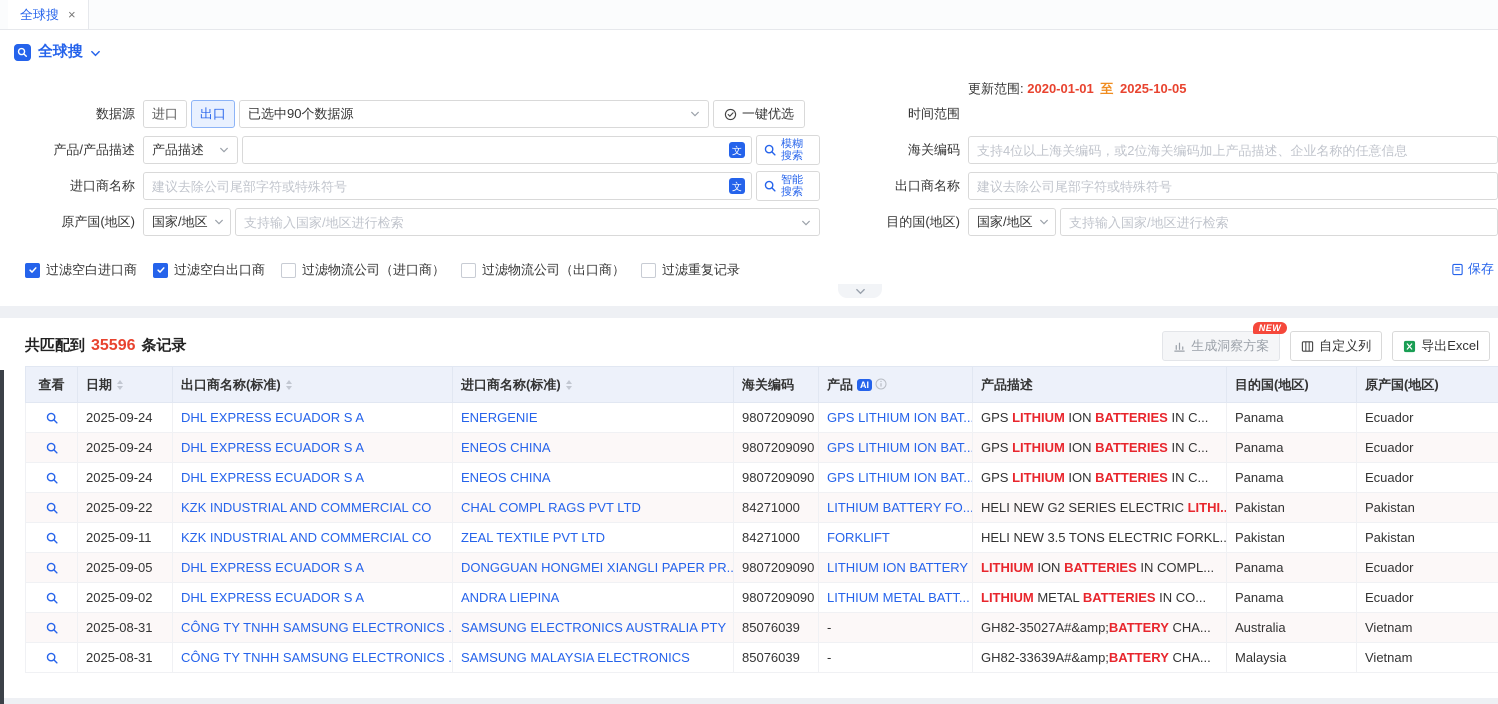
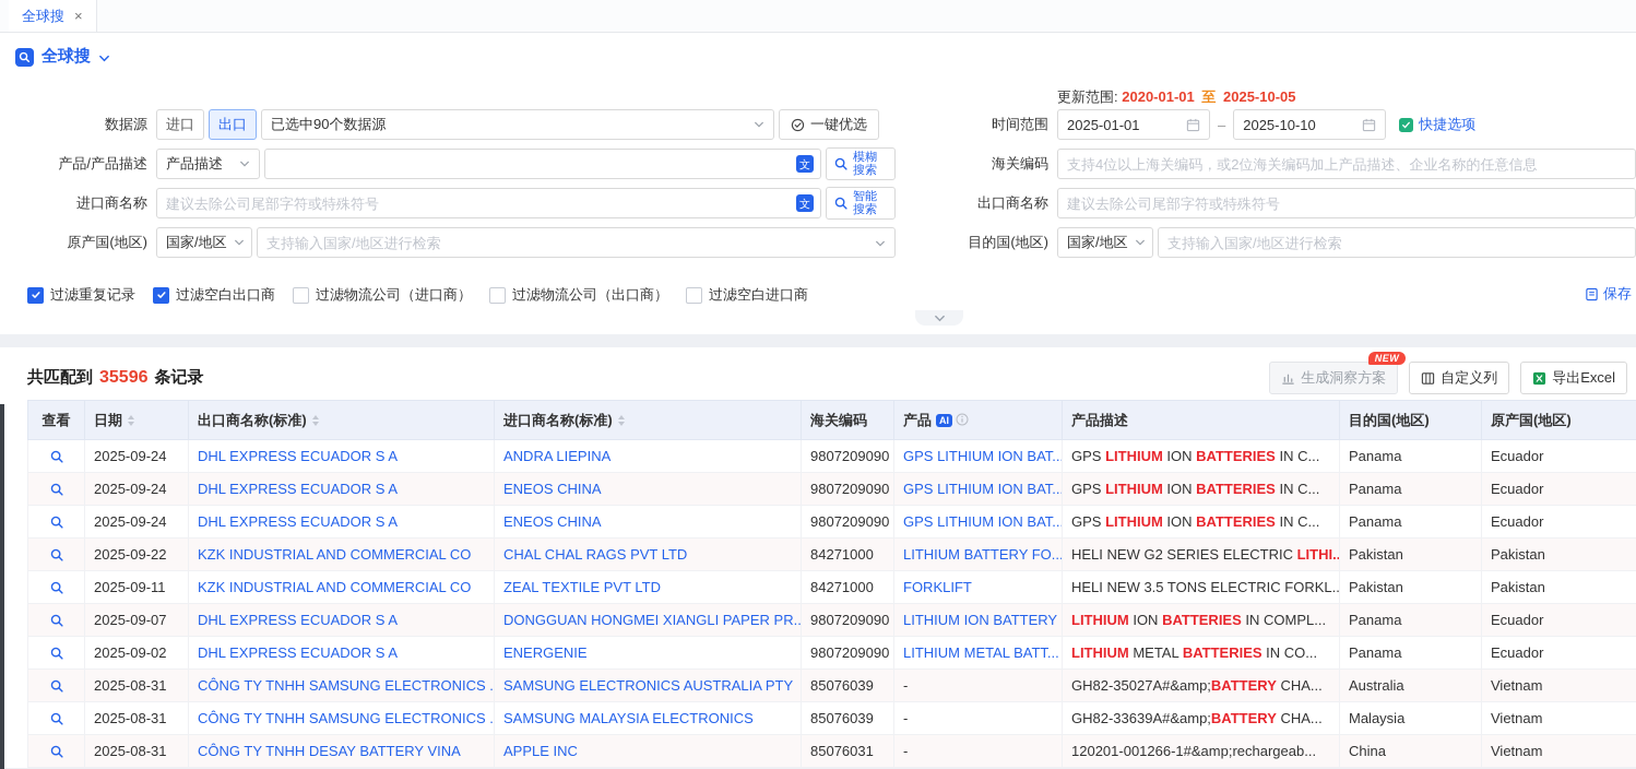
  全球搜
  ×
  全球搜
  更新范围: 2020-01-01 至 2025-10-05
  数据源
  进口
  出口
  已选中90个数据源
  一键优选
  产品/产品描述
  产品描述
  文
  模糊搜索
  进口商名称
  建议去除公司尾部字符或特殊符号
  文
  智能搜索
  原产国(地区)
  国家/地区
  支持输入国家/地区进行检索
  时间范围
+ 2025-01-01
+ –
+ 2025-10-10
+ 快捷选项
  海关编码
  支持4位以上海关编码，或2位海关编码加上产品描述、企业名称的任意信息
  出口商名称
  建议去除公司尾部字符或特殊符号
  目的国(地区)
  国家/地区
  支持输入国家/地区进行检索
- 过滤空白进口商
+ 过滤重复记录
  过滤空白出口商
  过滤物流公司（进口商）
  过滤物流公司（出口商）
- 过滤重复记录
+ 过滤空白进口商
  保存
  共匹配到
  35596
  条记录
  生成洞察方案
  NEW
  自定义列
  导出Excel
  查看	日期	出口商名称(标准)	进口商名称(标准)	海关编码	产品 AI	产品描述	目的国(地区)	原产国(地区)
- 	2025-09-24	DHL EXPRESS ECUADOR S A	ENERGENIE	9807209090	GPS LITHIUM ION BAT..	GPS LITHIUM ION BATTERIES IN C...	Panama	Ecuador
+ 	2025-09-24	DHL EXPRESS ECUADOR S A	ANDRA LIEPINA	9807209090	GPS LITHIUM ION BAT..	GPS LITHIUM ION BATTERIES IN C...	Panama	Ecuador
  	2025-09-24	DHL EXPRESS ECUADOR S A	ENEOS CHINA	9807209090	GPS LITHIUM ION BAT..	GPS LITHIUM ION BATTERIES IN C...	Panama	Ecuador
  	2025-09-24	DHL EXPRESS ECUADOR S A	ENEOS CHINA	9807209090	GPS LITHIUM ION BAT..	GPS LITHIUM ION BATTERIES IN C...	Panama	Ecuador
- 	2025-09-22	KZK INDUSTRIAL AND COMMERCIAL CO	CHAL COMPL RAGS PVT LTD	84271000	LITHIUM BATTERY FO...	HELI NEW G2 SERIES ELECTRIC LITHI..	Pakistan	Pakistan
+ 	2025-09-22	KZK INDUSTRIAL AND COMMERCIAL CO	CHAL CHAL RAGS PVT LTD	84271000	LITHIUM BATTERY FO...	HELI NEW G2 SERIES ELECTRIC LITHI..	Pakistan	Pakistan
  	2025-09-11	KZK INDUSTRIAL AND COMMERCIAL CO	ZEAL TEXTILE PVT LTD	84271000	FORKLIFT	HELI NEW 3.5 TONS ELECTRIC FORKL..	Pakistan	Pakistan
- 	2025-09-05	DHL EXPRESS ECUADOR S A	DONGGUAN HONGMEI XIANGLI PAPER PR..	9807209090	LITHIUM ION BATTERY	LITHIUM ION BATTERIES IN COMPL...	Panama	Ecuador
+ 	2025-09-07	DHL EXPRESS ECUADOR S A	DONGGUAN HONGMEI XIANGLI PAPER PR..	9807209090	LITHIUM ION BATTERY	LITHIUM ION BATTERIES IN COMPL...	Panama	Ecuador
- 	2025-09-02	DHL EXPRESS ECUADOR S A	ANDRA LIEPINA	9807209090	LITHIUM METAL BATT...	LITHIUM METAL BATTERIES IN CO...	Panama	Ecuador
+ 	2025-09-02	DHL EXPRESS ECUADOR S A	ENERGENIE	9807209090	LITHIUM METAL BATT...	LITHIUM METAL BATTERIES IN CO...	Panama	Ecuador
  	2025-08-31	CÔNG TY TNHH SAMSUNG ELECTRONICS .	SAMSUNG ELECTRONICS AUSTRALIA PTY	85076039	-	GH82-35027A#&amp;BATTERY CHA...	Australia	Vietnam
  	2025-08-31	CÔNG TY TNHH SAMSUNG ELECTRONICS .	SAMSUNG MALAYSIA ELECTRONICS	85076039	-	GH82-33639A#&amp;BATTERY CHA...	Malaysia	Vietnam
+ 	2025-08-31	CÔNG TY TNHH DESAY BATTERY VINA	APPLE INC	85076031	-	120201-001266-1#&amp;rechargeab...	China	Vietnam
